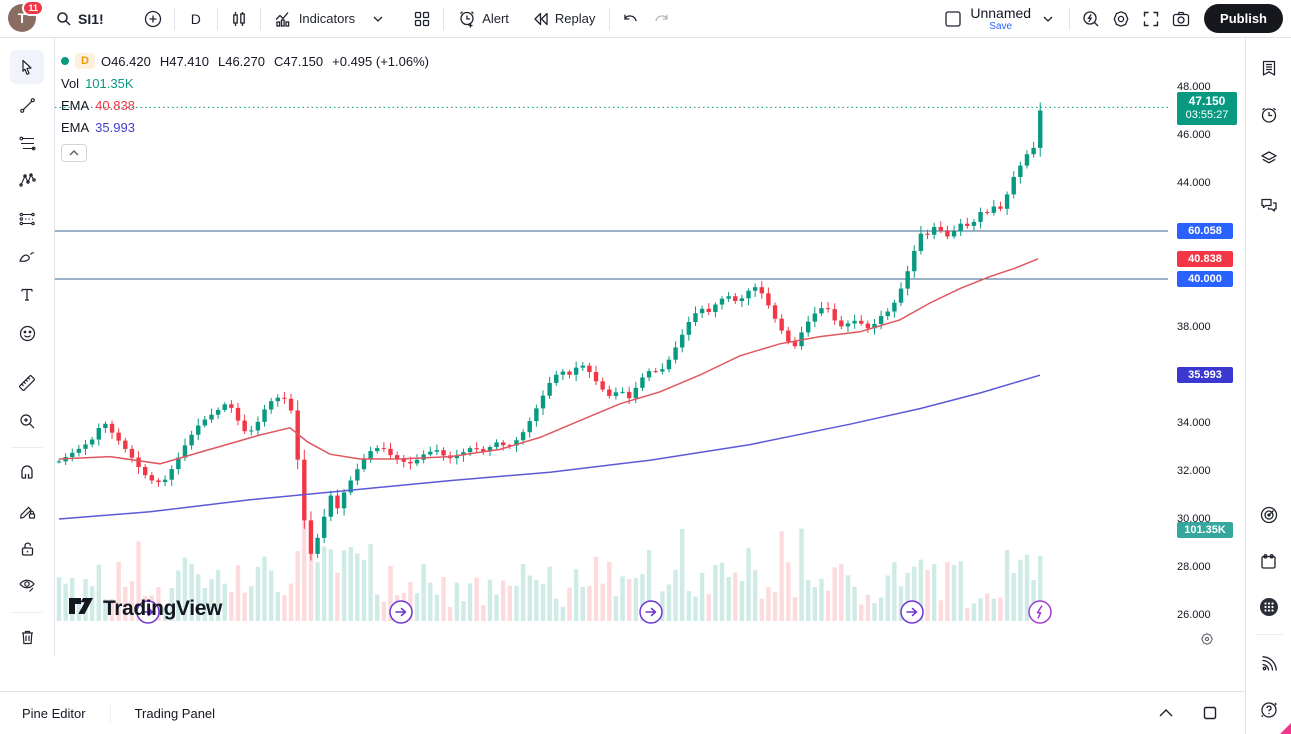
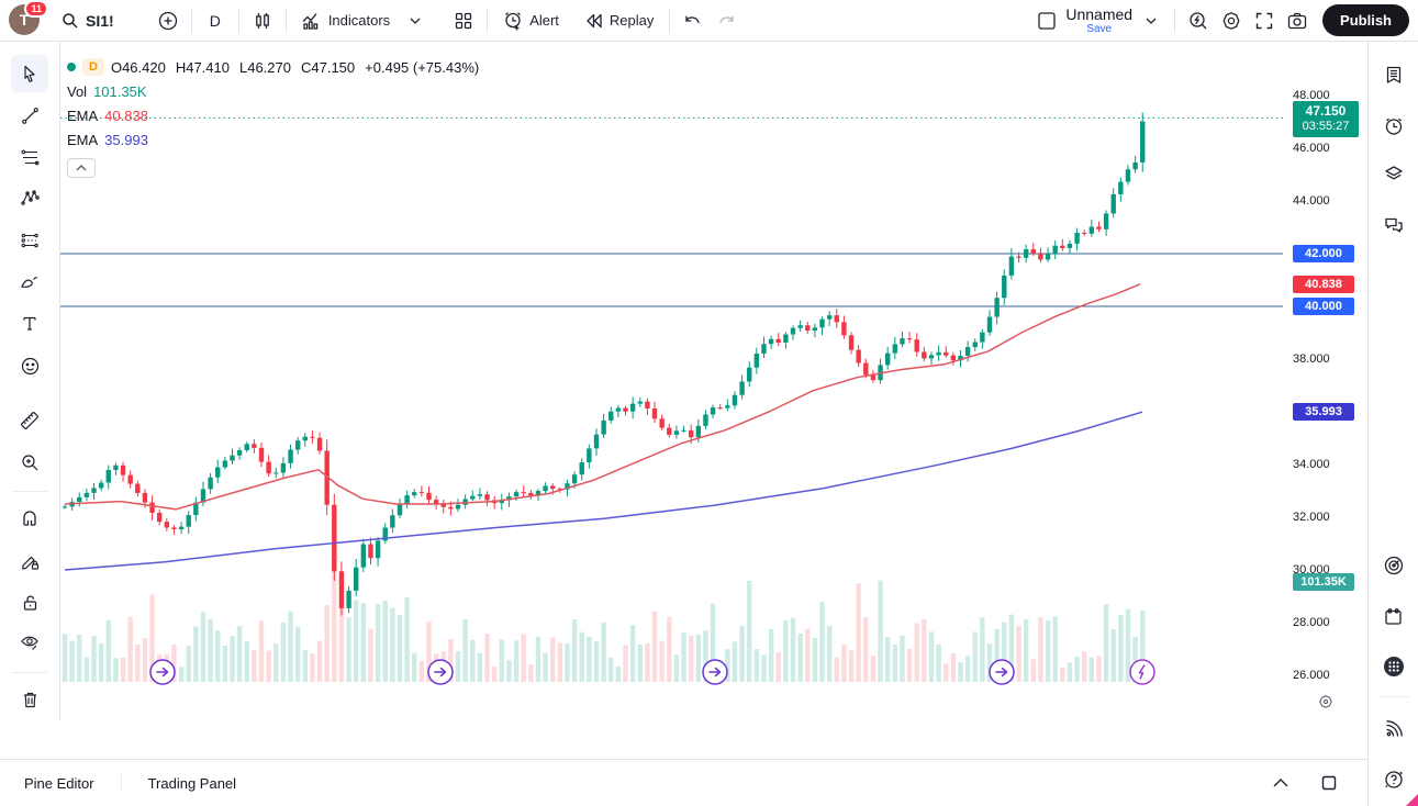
  T
  11
  SI1!
  D
  Indicators
  Alert
  Replay
  Unnamed
  Save
  Publish
  D
  O46.420
  H47.410
  L46.270
  C47.150
- +0.495 (+1.06%)
+ +0.495 (+75.43%)
  Vol
  101.35K
  EMA
  40.838
  EMA
  35.993
- TradingView
  47.150
  03:55:27
- 60.058
+ 42.000
  40.000
  40.838
  35.993
  101.35K
  48.000
  46.000
  44.000
  38.000
  34.000
  32.000
  30.000
  28.000
  26.000
  Pine Editor
  Trading Panel
